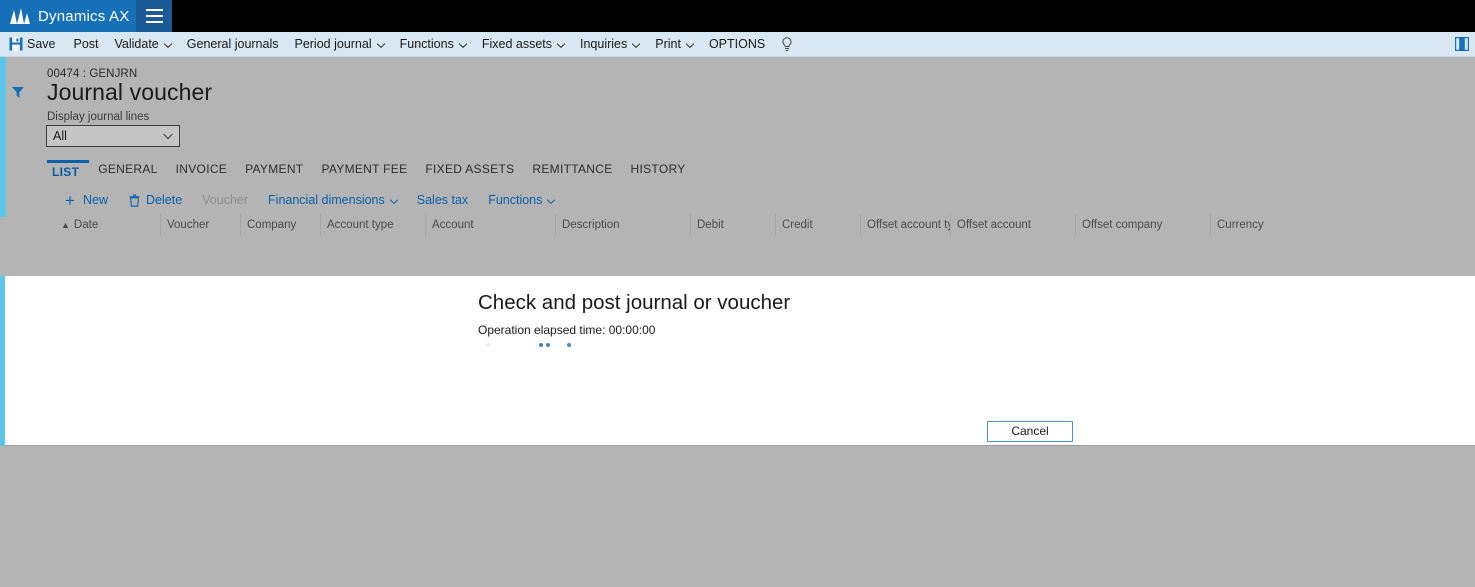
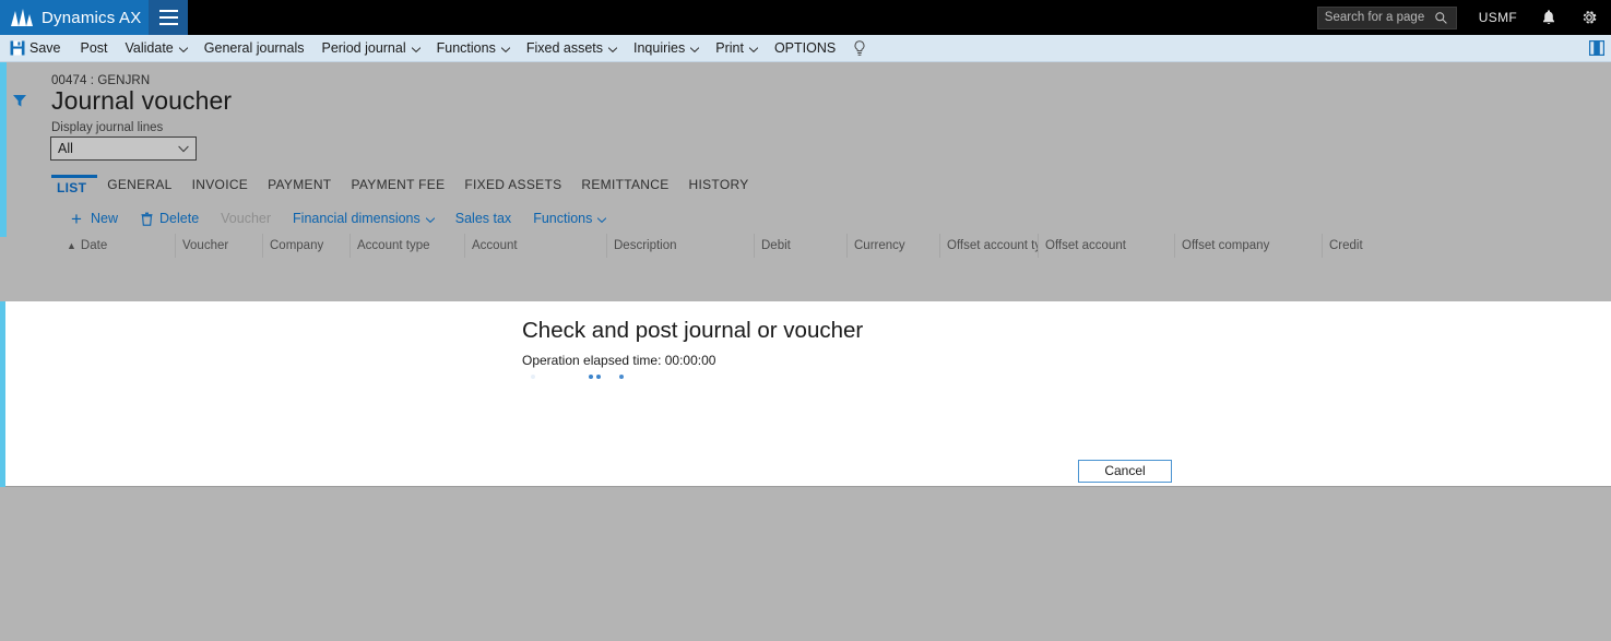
  Dynamics AX
+ Search for a page
+ USMF
  Save
  Post
  Validate
  General journals
  Period journal
  Functions
  Fixed assets
  Inquiries
  Print
  OPTIONS
  00474 : GENJRN
  Journal voucher
  Display journal lines
  All
  LIST
  GENERAL
  INVOICE
  PAYMENT
  PAYMENT FEE
  FIXED ASSETS
  REMITTANCE
  HISTORY
  +
  New
  Delete
  Voucher
  Financial dimensions
  Sales tax
  Functions
  ▲
  Date
  Voucher
  Company
  Account type
  Account
  Description
  Debit
- Credit
+ Currency
  Offset account t
  Offset account
  Offset company
- Currency
+ Credit
  Check and post journal or voucher
  Operation elapsed time: 00:00:00
  Cancel
